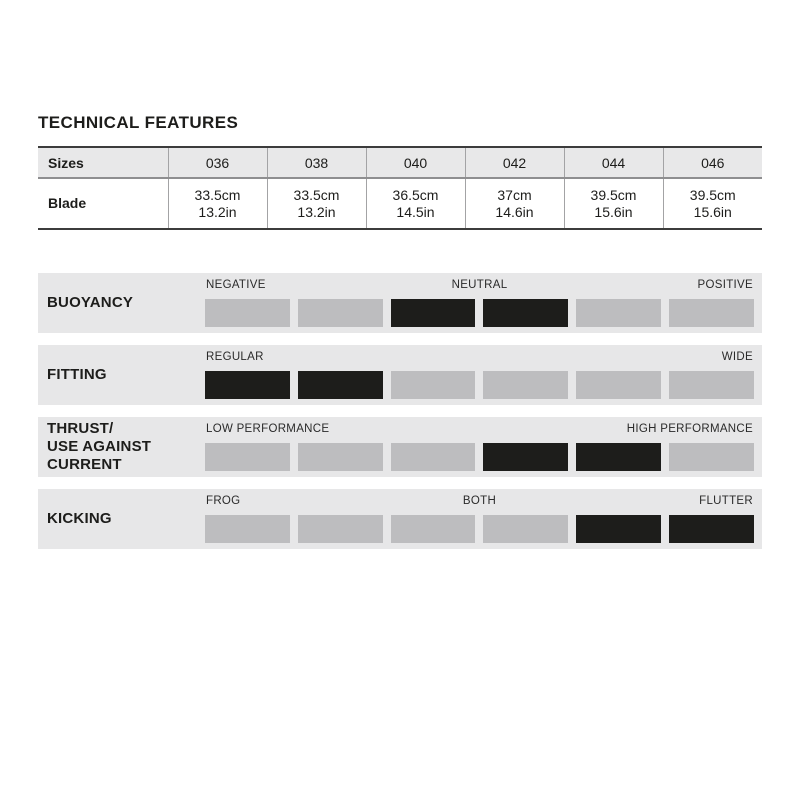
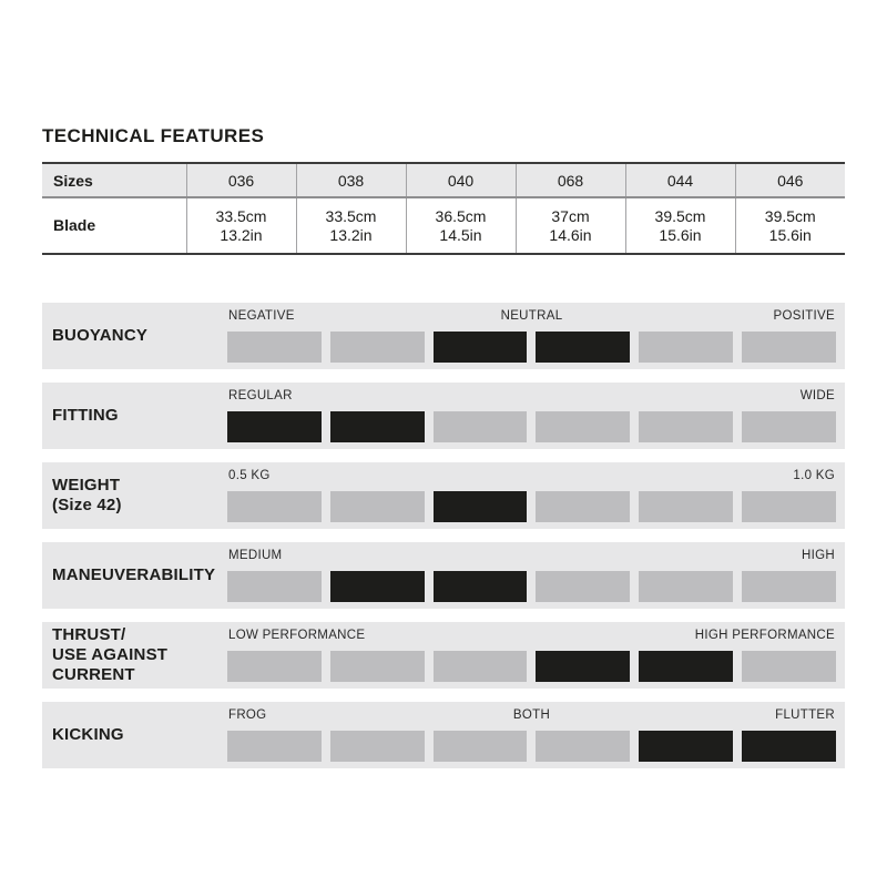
  TECHNICAL FEATURES
- Sizes	036	038	040	042	044	046
+ Sizes	036	038	040	068	044	046
  Blade	33.5cm 13.2in	33.5cm 13.2in	36.5cm 14.5in	37cm 14.6in	39.5cm 15.6in	39.5cm 15.6in
  BUOYANCY
  NEGATIVE
  NEUTRAL
  POSITIVE
  FITTING
  REGULAR
  WIDE
+ WEIGHT
+ (Size 42)
+ 0.5 KG
+ 1.0 KG
+ MANEUVERABILITY
+ MEDIUM
+ HIGH
  THRUST/
  USE AGAINST
  CURRENT
  LOW PERFORMANCE
  HIGH PERFORMANCE
  KICKING
  FROG
  BOTH
  FLUTTER
